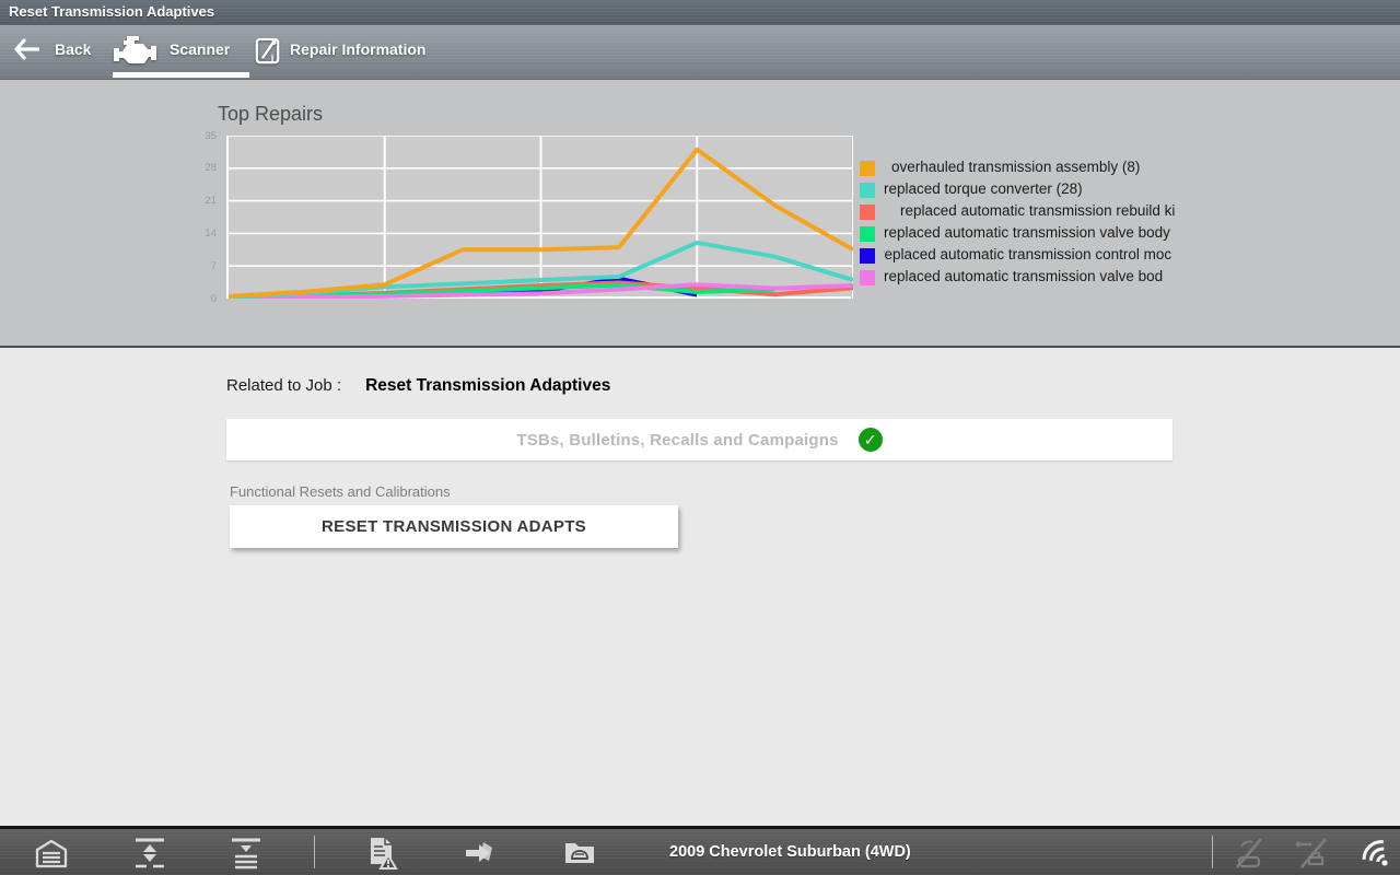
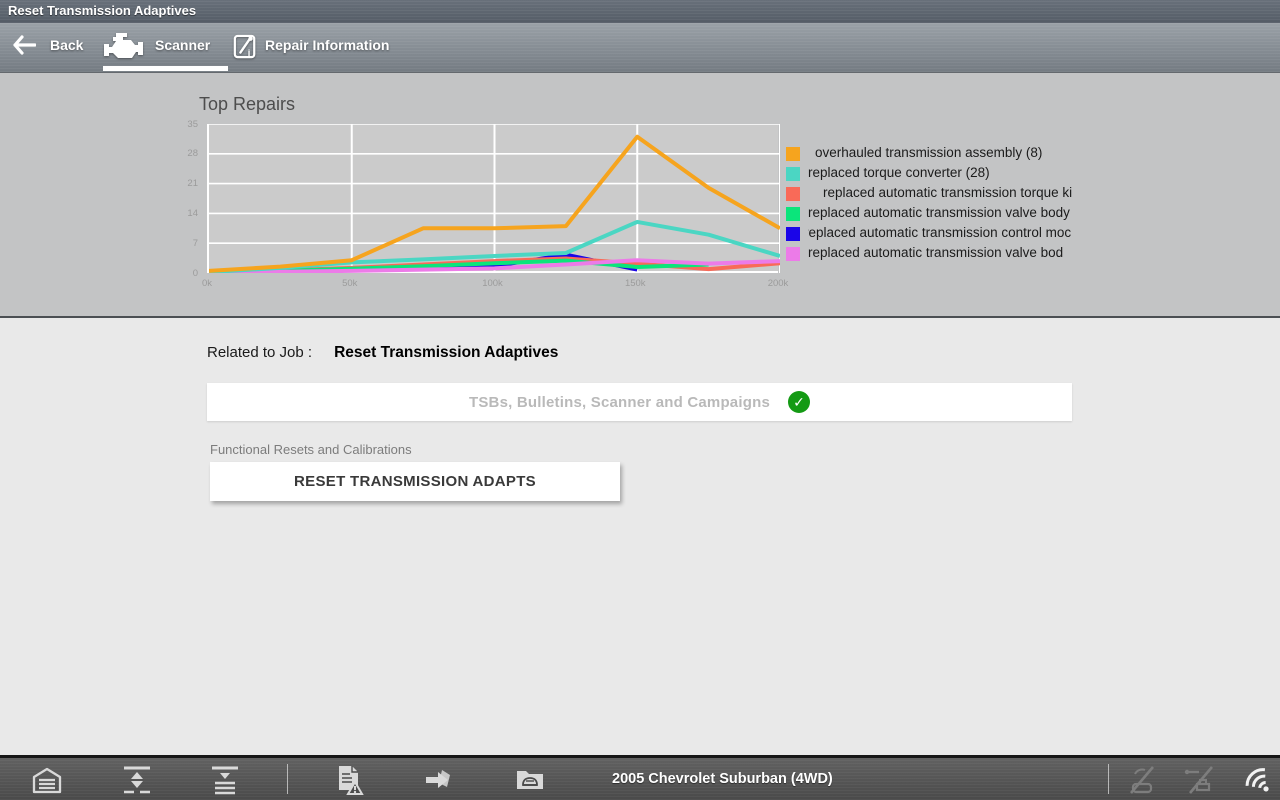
  Reset Transmission Adaptives
  Back
  Scanner
  i
  Repair Information
  Top Repairs
  0
  7
  14
  21
  28
  35
+ 0k
+ 50k
+ 100k
+ 150k
+ 200k
  overhauled transmission assembly (8)
  replaced torque converter (28)
- replaced automatic transmission rebuild ki
+ replaced automatic transmission torque ki
  replaced automatic transmission valve body
  eplaced automatic transmission control moc
  replaced automatic transmission valve bod
  Related to Job :
  Reset Transmission Adaptives
- TSBs, Bulletins, Recalls and Campaigns
+ TSBs, Bulletins, Scanner and Campaigns
  ✓
  Functional Resets and Calibrations
  RESET TRANSMISSION ADAPTS
- 2009 Chevrolet Suburban (4WD)
+ 2005 Chevrolet Suburban (4WD)
